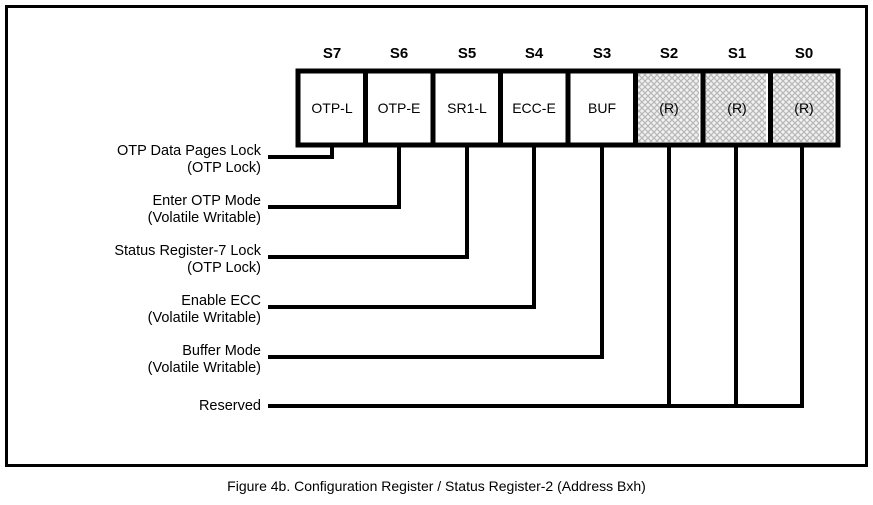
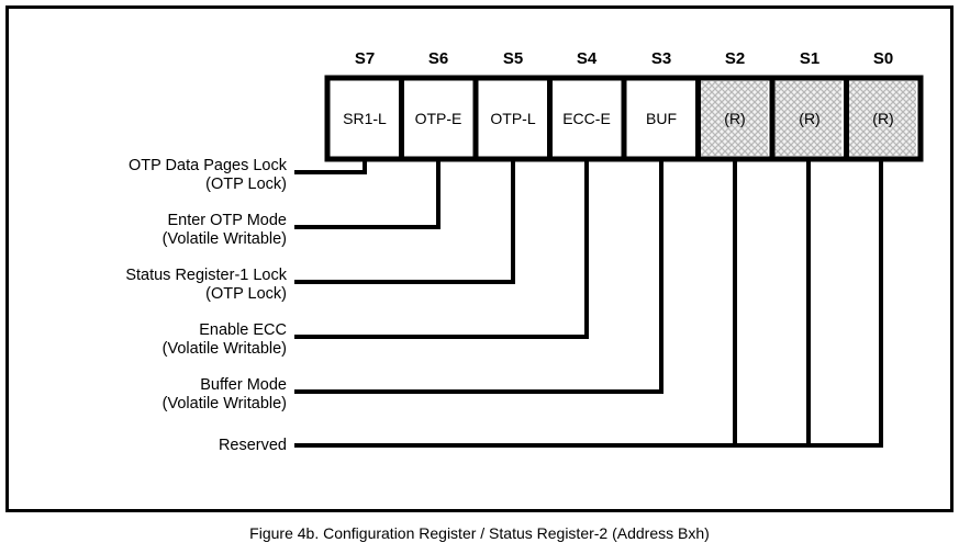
  S7
  S6
  S5
  S4
  S3
  S2
  S1
  S0
- OTP-L
+ SR1-L
  OTP-E
- SR1-L
+ OTP-L
  ECC-E
  BUF
  (R)
  (R)
  (R)
  OTP Data Pages Lock
  (OTP Lock)
  Enter OTP Mode
  (Volatile Writable)
- Status Register-7 Lock
+ Status Register-1 Lock
  (OTP Lock)
  Enable ECC
  (Volatile Writable)
  Buffer Mode
  (Volatile Writable)
  Reserved
  Figure 4b. Configuration Register / Status Register-2 (Address Bxh)
